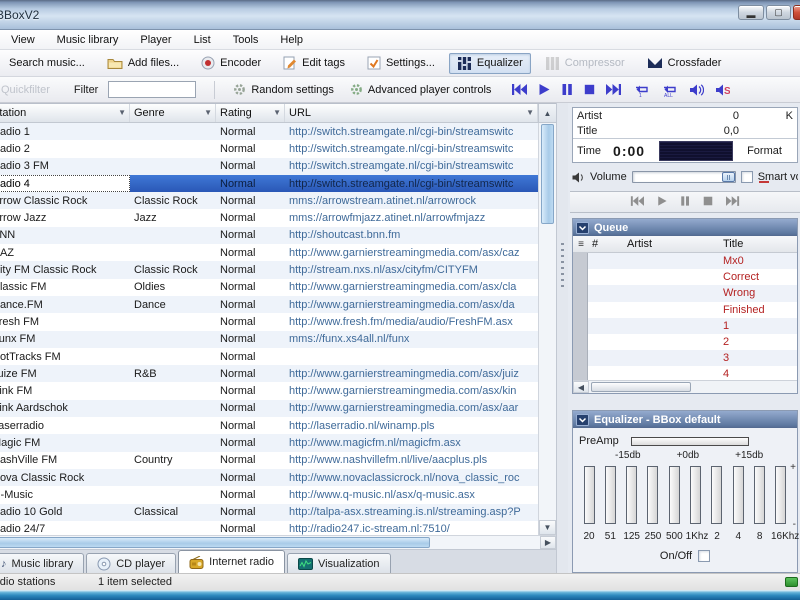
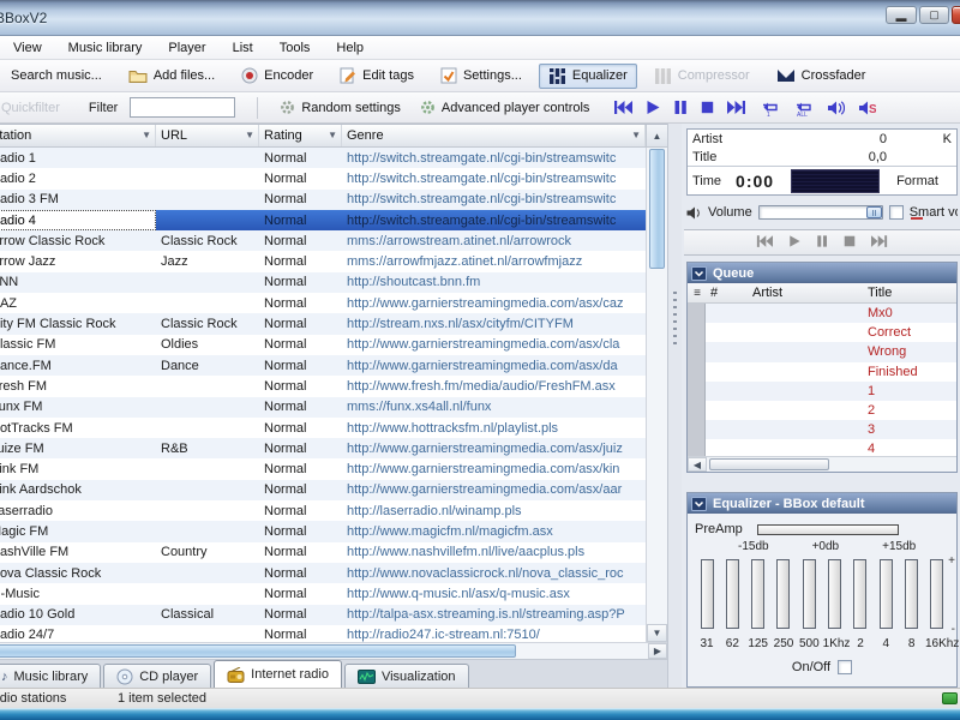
  BBoxV2
  ▬
  ▢
  View
  Music library
  Player
  List
  Tools
  Help
  Search music...
  Add files...
  Encoder
  Edit tags
  Settings...
  Equalizer
  Compressor
  Crossfader
  Quickfilter
  Filter
  Random settings
  Advanced player controls
  S
  tation
  ▼
- Genre
+ URL
  ▼
  Rating
  ▼
- URL
+ Genre
  ▼
  ▲
  adio 1
  Normal
  http://switch.streamgate.nl/cgi-bin/streamswitc
  adio 2
  Normal
  http://switch.streamgate.nl/cgi-bin/streamswitc
  adio 3 FM
  Normal
  http://switch.streamgate.nl/cgi-bin/streamswitc
  adio 4
  Normal
  http://switch.streamgate.nl/cgi-bin/streamswitc
  rrow Classic Rock
  Classic Rock
  Normal
  mms://arrowstream.atinet.nl/arrowrock
  rrow Jazz
  Jazz
  Normal
  mms://arrowfmjazz.atinet.nl/arrowfmjazz
  Normal
  http://shoutcast.bnn.fm
  Normal
  http://www.garnierstreamingmedia.com/asx/caz
  ity FM Classic Rock
  Classic Rock
  Normal
  http://stream.nxs.nl/asx/cityfm/CITYFM
  lassic FM
  Oldies
  Normal
  http://www.garnierstreamingmedia.com/asx/cla
  ance.FM
  Dance
  Normal
  http://www.garnierstreamingmedia.com/asx/da
  resh FM
  Normal
  http://www.fresh.fm/media/audio/FreshFM.asx
  unx FM
  Normal
  mms://funx.xs4all.nl/funx
  otTracks FM
  Normal
+ http://www.hottracksfm.nl/playlist.pls
  uize FM
  R&B
  Normal
  http://www.garnierstreamingmedia.com/asx/juiz
  ink FM
  Normal
  http://www.garnierstreamingmedia.com/asx/kin
  ink Aardschok
  Normal
  http://www.garnierstreamingmedia.com/asx/aar
  aserradio
  Normal
  http://laserradio.nl/winamp.pls
  agic FM
  Normal
  http://www.magicfm.nl/magicfm.asx
  ashVille FM
  Country
  Normal
  http://www.nashvillefm.nl/live/aacplus.pls
  ova Classic Rock
  Normal
  http://www.novaclassicrock.nl/nova_classic_roc
  -Music
  Normal
  http://www.q-music.nl/asx/q-music.asx
  adio 10 Gold
  Classical
  Normal
  http://talpa-asx.streaming.is.nl/streaming.asp?P
  adio 24/7
  Normal
  http://radio247.ic-stream.nl:7510/
  ▼
  ▶
  ♪
  Music library
  CD player
  Internet radio
  Visualization
  Artist
  0
  K
  Title
  0,0
  Time
  0:00
  Format
  Volume
  Queue
  ≡
  #
  Artist
  Title
  Mx0
  Correct
  Wrong
  Finished
  1
  2
  3
  4
  ◀
  Equalizer - BBox default
  PreAmp
  -15db
  +0db
  +15db
  +
  -
- 20
+ 31
- 51
+ 62
  125
  250
  500
  1Khz
  2
  4
  8
  16Khz
  On/Off
  dio stations
  1 item selected
